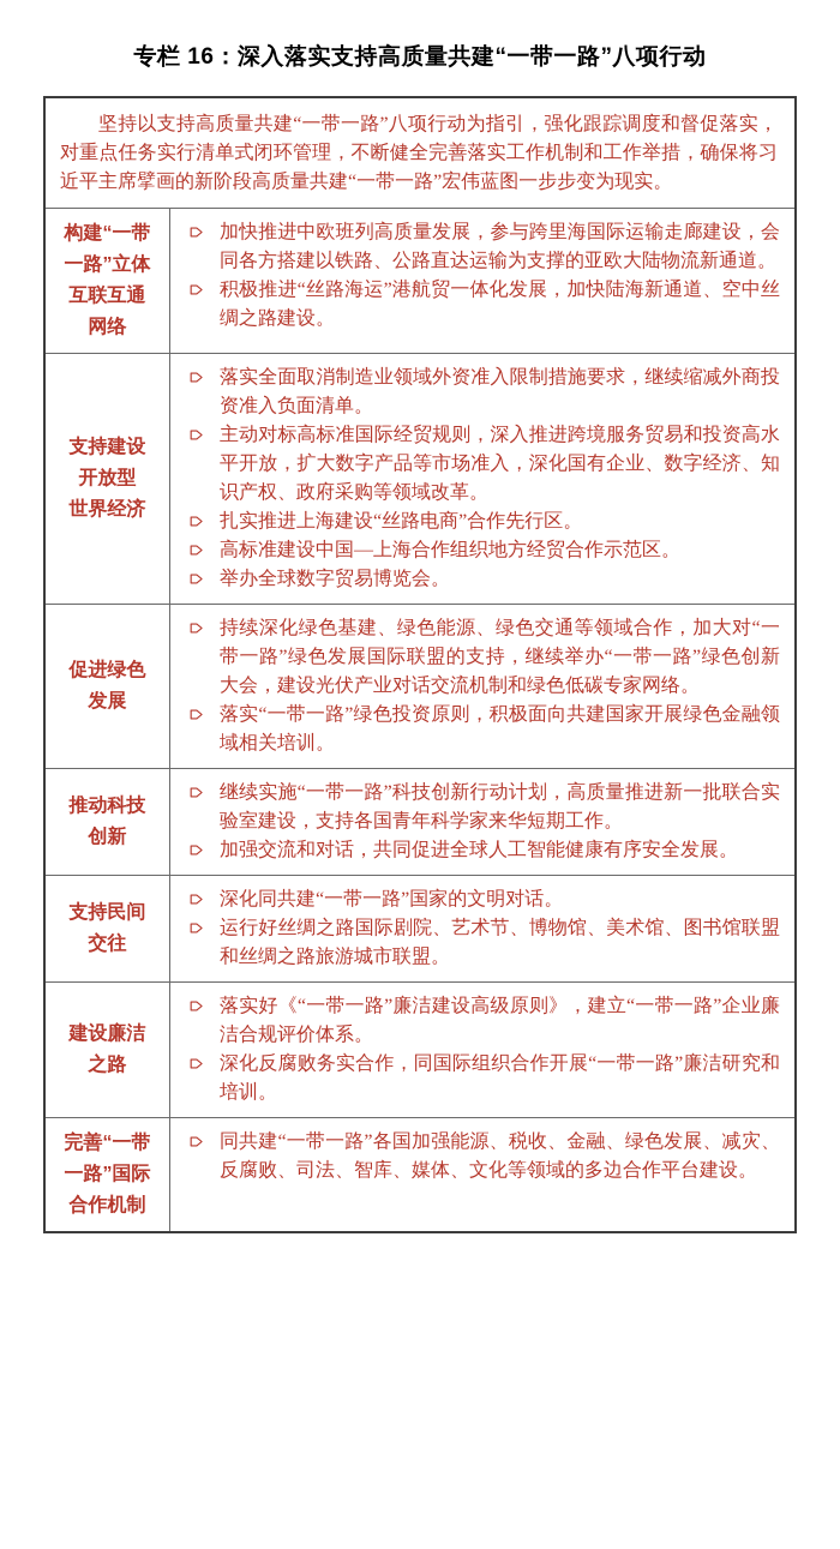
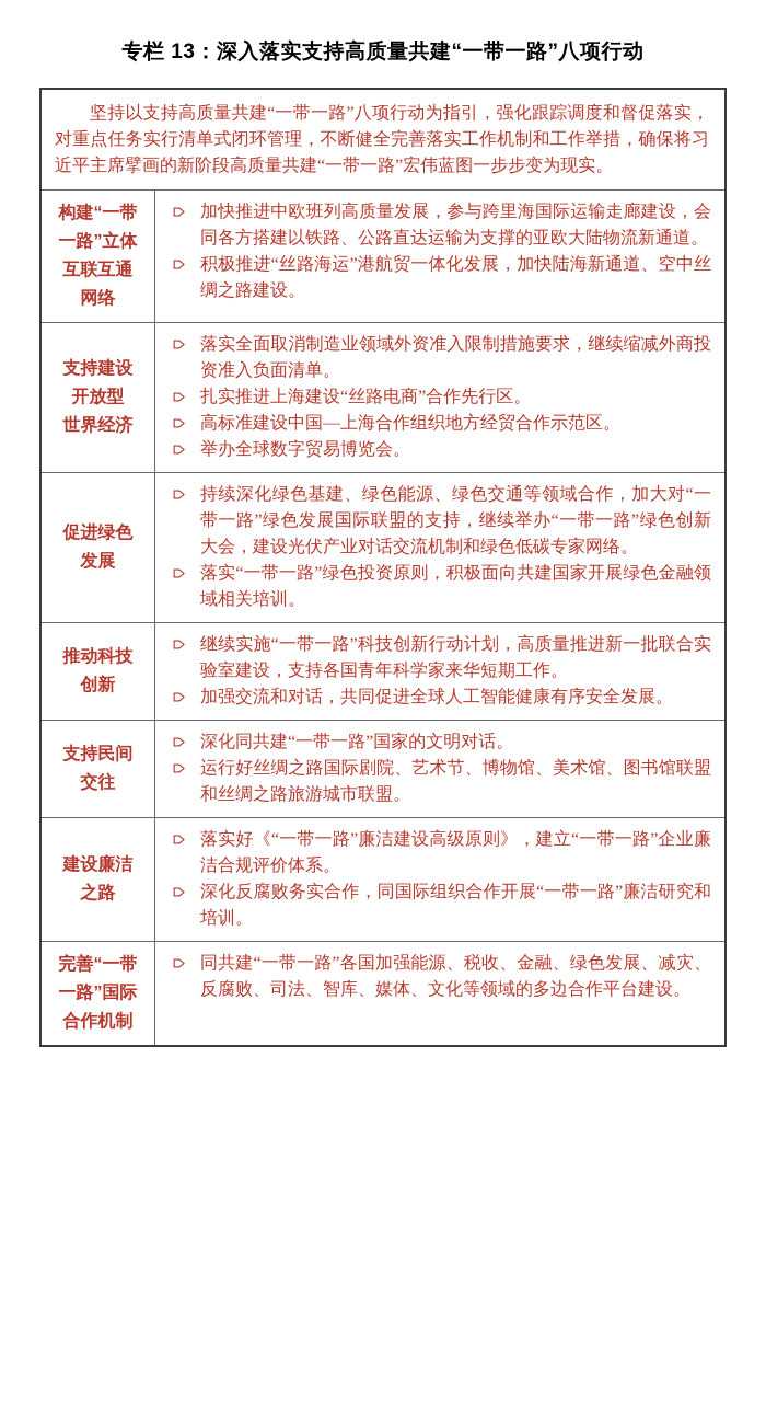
- 专栏 16：深入落实支持高质量共建“一带一路”八项行动
+ 专栏 13：深入落实支持高质量共建“一带一路”八项行动
  坚持以支持高质量共建“一带一路”八项行动为指引，强化跟踪调度和督促落实，对重点任务实行清单式闭环管理，不断健全完善落实工作机制和工作举措，确保将习近平主席擘画的新阶段高质量共建“一带一路”宏伟蓝图一步步变为现实。
  构建“一带
  一路”立体
  互联互通
  网络
  加快推进中欧班列高质量发展，参与跨里海国际运输走廊建设，会同各方搭建以铁路、公路直达运输为支撑的亚欧大陆物流新通道。
  积极推进“丝路海运”港航贸一体化发展，加快陆海新通道、空中丝绸之路建设。
  支持建设
  开放型
  世界经济
  落实全面取消制造业领域外资准入限制措施要求，继续缩减外商投资准入负面清单。
- 主动对标高标准国际经贸规则，深入推进跨境服务贸易和投资高水平开放，扩大数字产品等市场准入，深化国有企业、数字经济、知识产权、政府采购等领域改革。
  扎实推进上海建设“丝路电商”合作先行区。
  高标准建设中国—上海合作组织地方经贸合作示范区。
  举办全球数字贸易博览会。
  促进绿色
  发展
  持续深化绿色基建、绿色能源、绿色交通等领域合作，加大对“一带一路”绿色发展国际联盟的支持，继续举办“一带一路”绿色创新大会，建设光伏产业对话交流机制和绿色低碳专家网络。
  落实“一带一路”绿色投资原则，积极面向共建国家开展绿色金融领域相关培训。
  推动科技
  创新
  继续实施“一带一路”科技创新行动计划，高质量推进新一批联合实验室建设，支持各国青年科学家来华短期工作。
  加强交流和对话，共同促进全球人工智能健康有序安全发展。
  支持民间
  交往
  深化同共建“一带一路”国家的文明对话。
  运行好丝绸之路国际剧院、艺术节、博物馆、美术馆、图书馆联盟和丝绸之路旅游城市联盟。
  建设廉洁
  之路
  落实好《“一带一路”廉洁建设高级原则》，建立“一带一路”企业廉洁合规评价体系。
  深化反腐败务实合作，同国际组织合作开展“一带一路”廉洁研究和培训。
  完善“一带
  一路”国际
  合作机制
  同共建“一带一路”各国加强能源、税收、金融、绿色发展、减灾、反腐败、司法、智库、媒体、文化等领域的多边合作平台建设。
